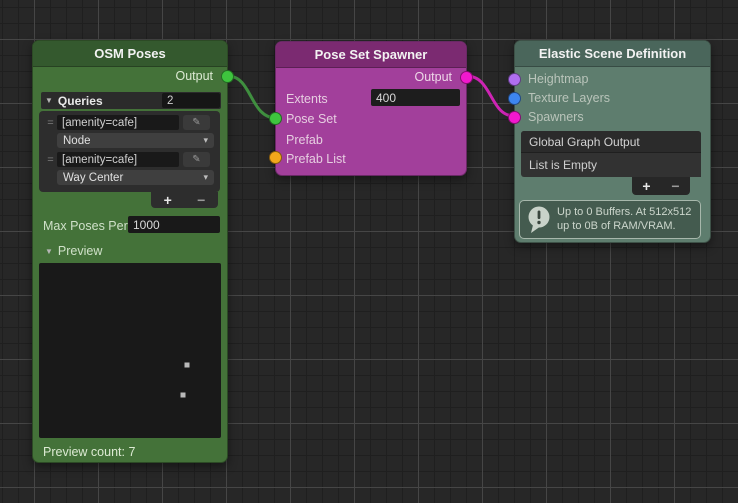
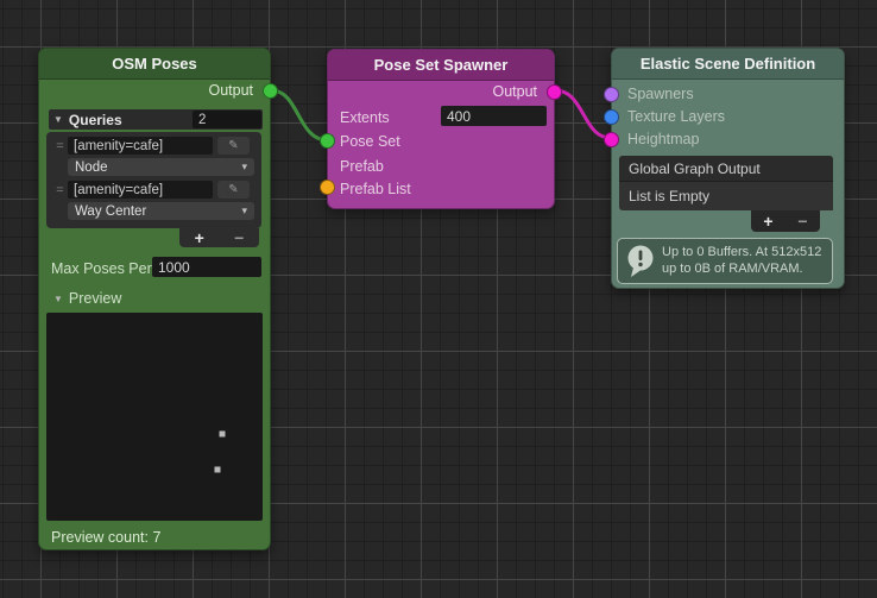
  OSM Poses
  Output
  ▼
  Queries
  2
  =
  [amenity=cafe]
  ✎
  Node
  ▾
  =
  [amenity=cafe]
  ✎
  Way Center
  ▾
  +
  −
  Max Poses Per
  1000
  ▼
  Preview
  Preview count: 7
  Pose Set Spawner
  Output
  Extents
  400
  Pose Set
  Prefab
  Prefab List
  Elastic Scene Definition
- Heightmap
+ Spawners
  Texture Layers
- Spawners
+ Heightmap
  Global Graph Output
  List is Empty
  +
  −
  Up to 0 Buffers. At 512x512 up to 0B of RAM/VRAM.
